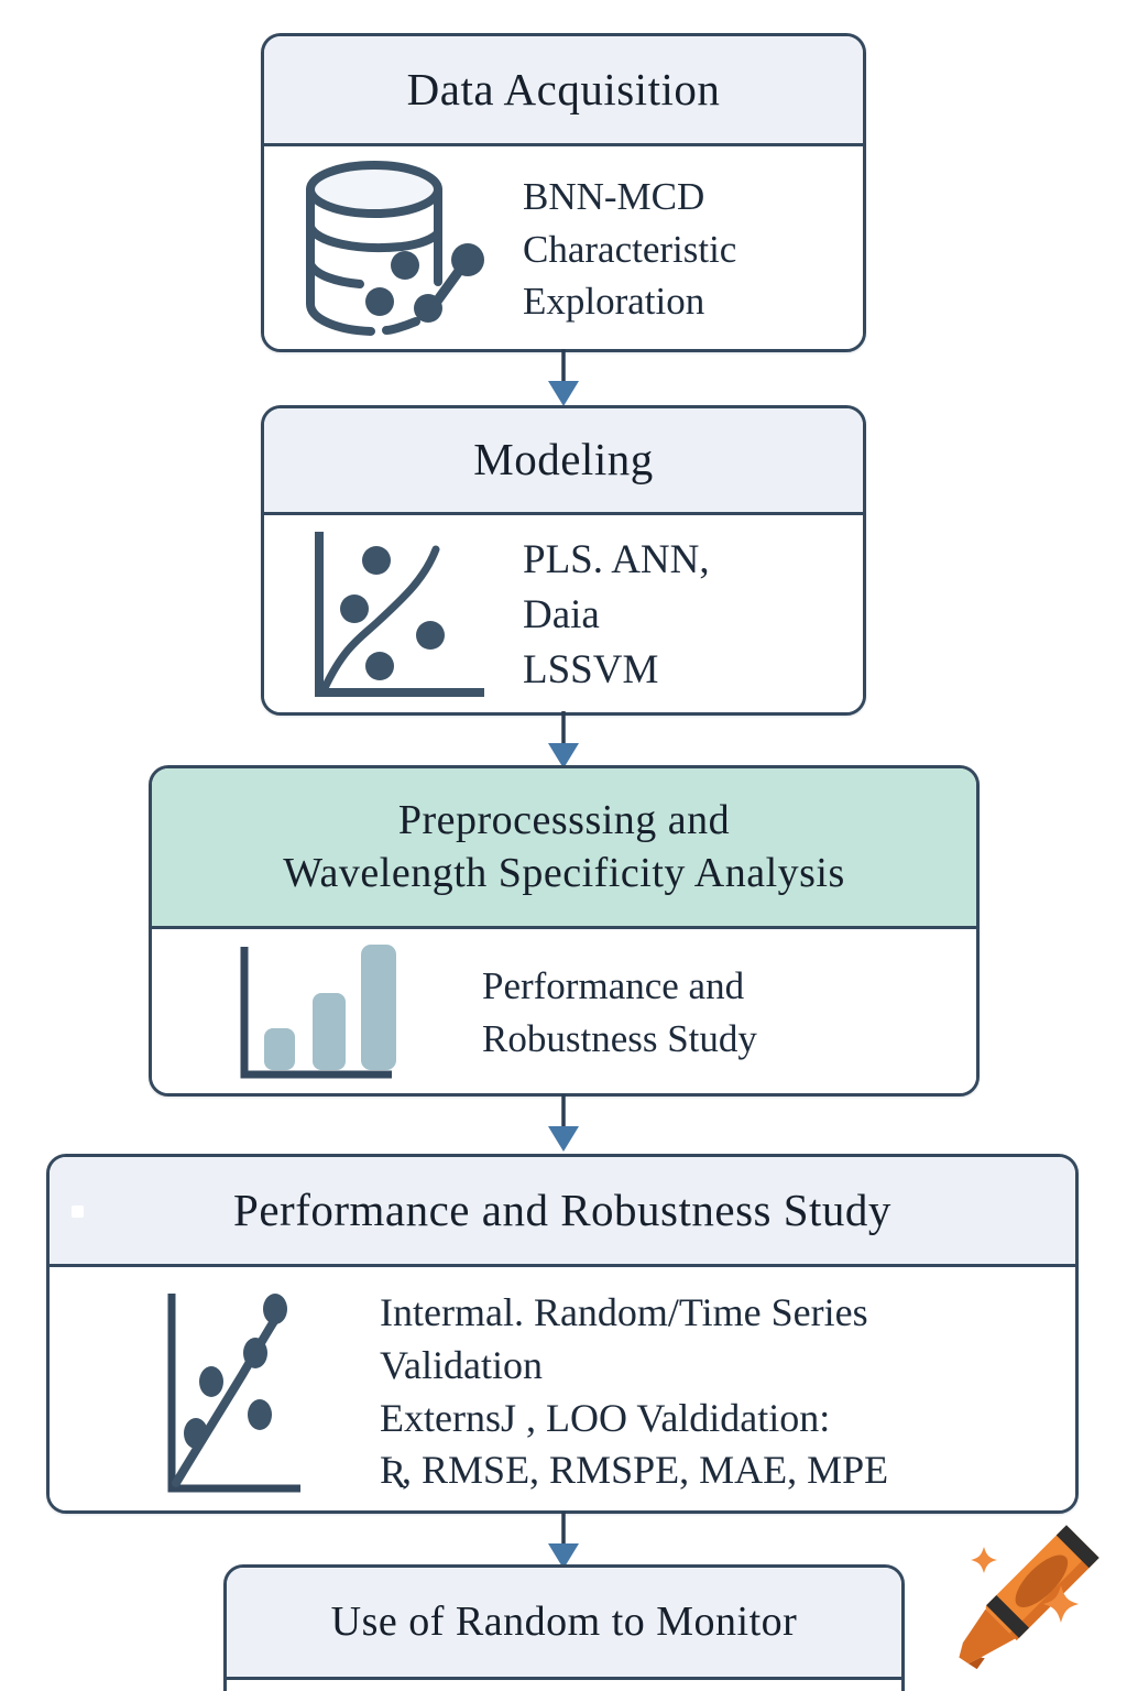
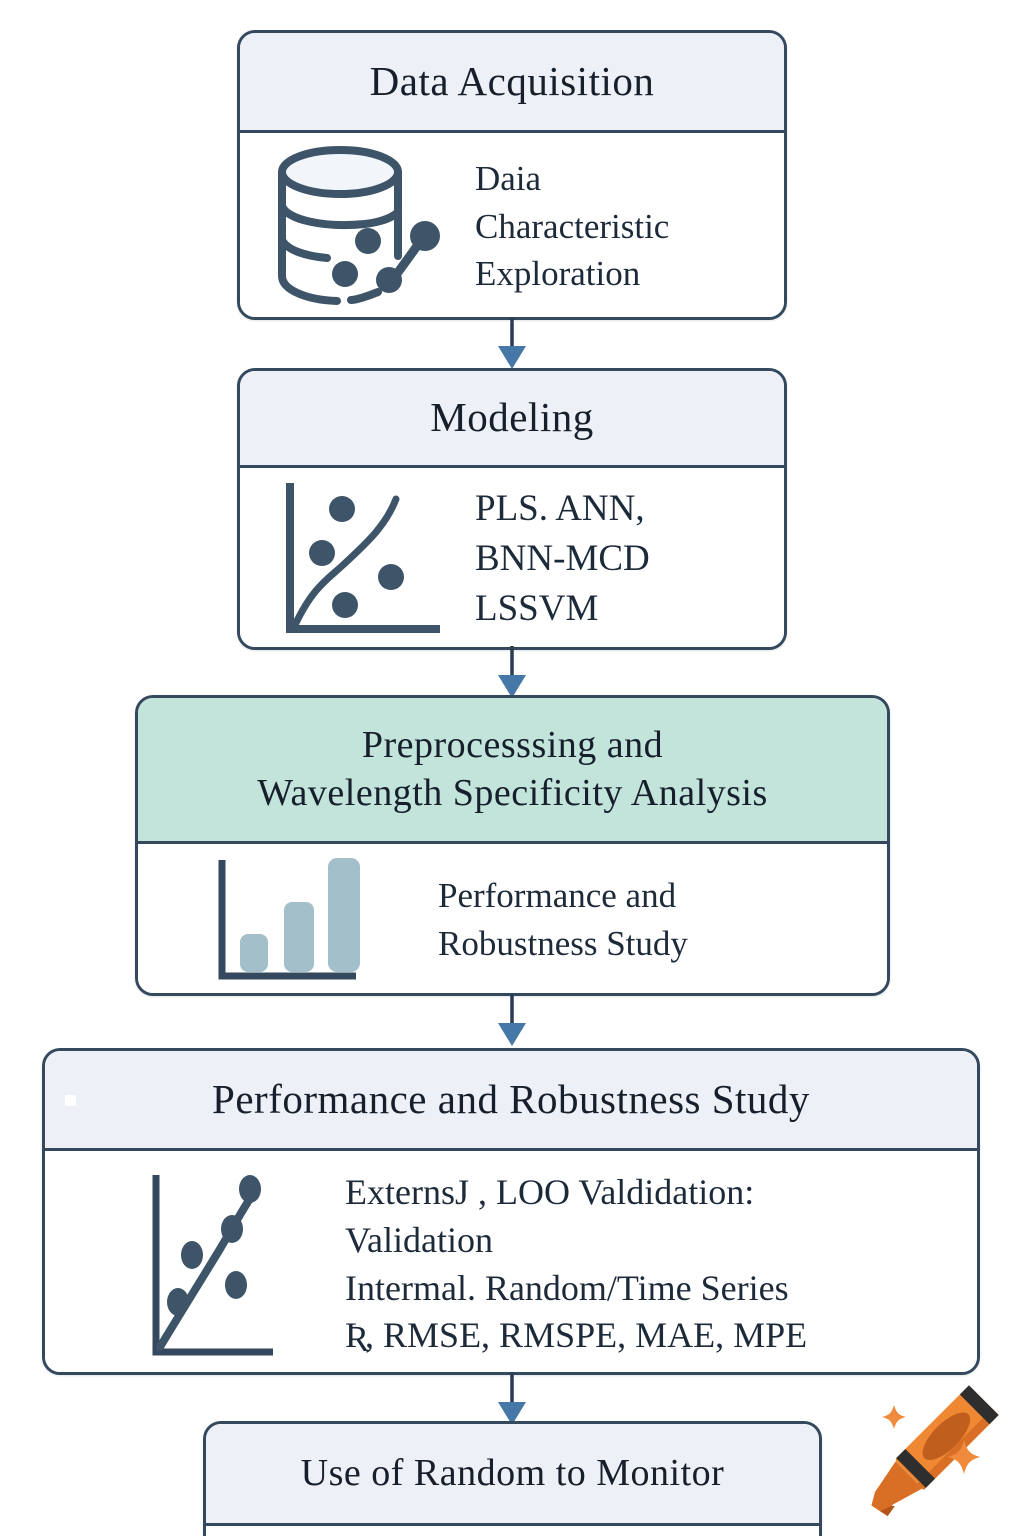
  Data Acquisition
- BNN-MCD
+ Daia
  Characteristic
  Exploration
  Modeling
  PLS. ANN,
- Daia
+ BNN-MCD
  LSSVM
  Preprocesssing and
  Wavelength Specificity Analysis
  Performance and
  Robustness Study
  Performance and Robustness Study
- Intermal. Random/Time Series
+ ExternsJ , LOO Valdidation:
  Validation
- ExternsJ , LOO Valdidation:
+ Intermal. Random/Time Series
  Ʀ, RMSE, RMSPE, MAE, MPE
  Use of Random to Monitor
